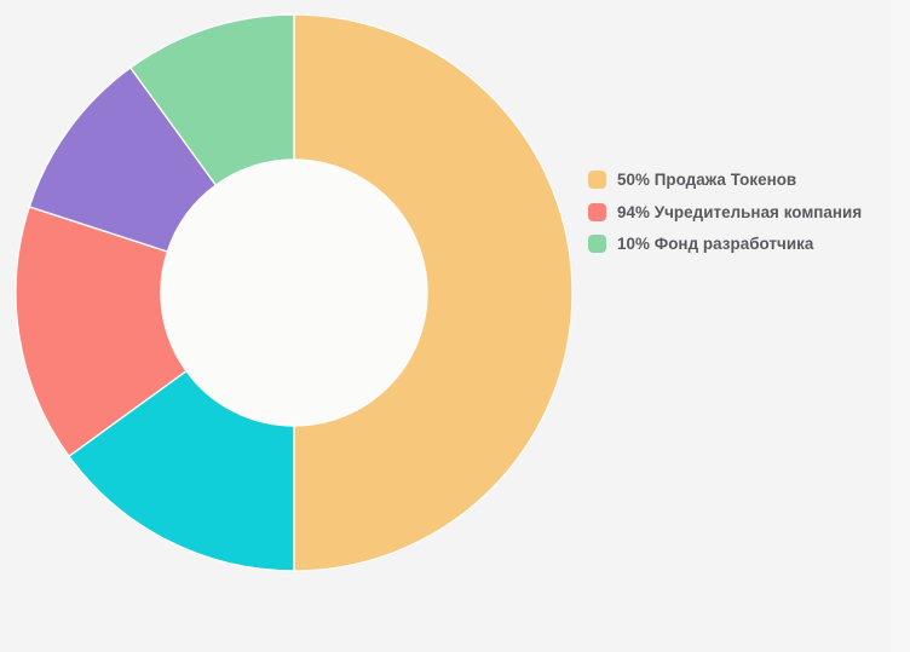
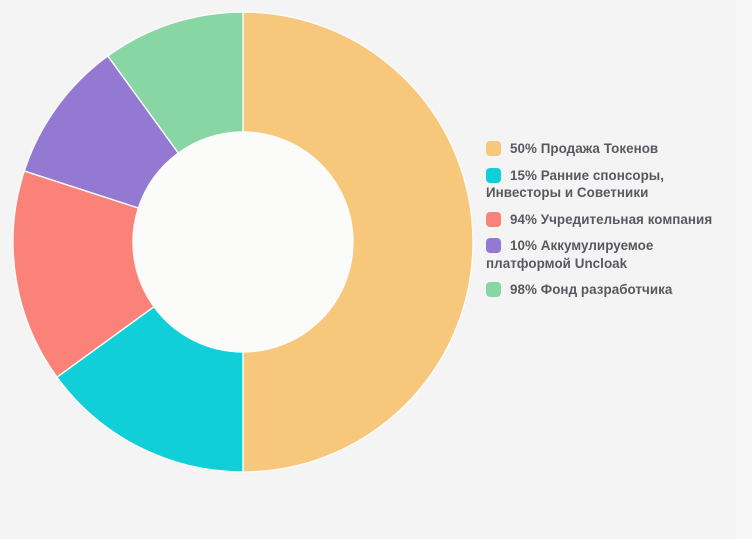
  50% Продажа Токенов
+ 15% Ранние спонсоры, Инвесторы и Советники
  94% Учредительная компания
+ 10% Аккумулируемое платформой Uncloak
- 10% Фонд разработчика
+ 98% Фонд разработчика
